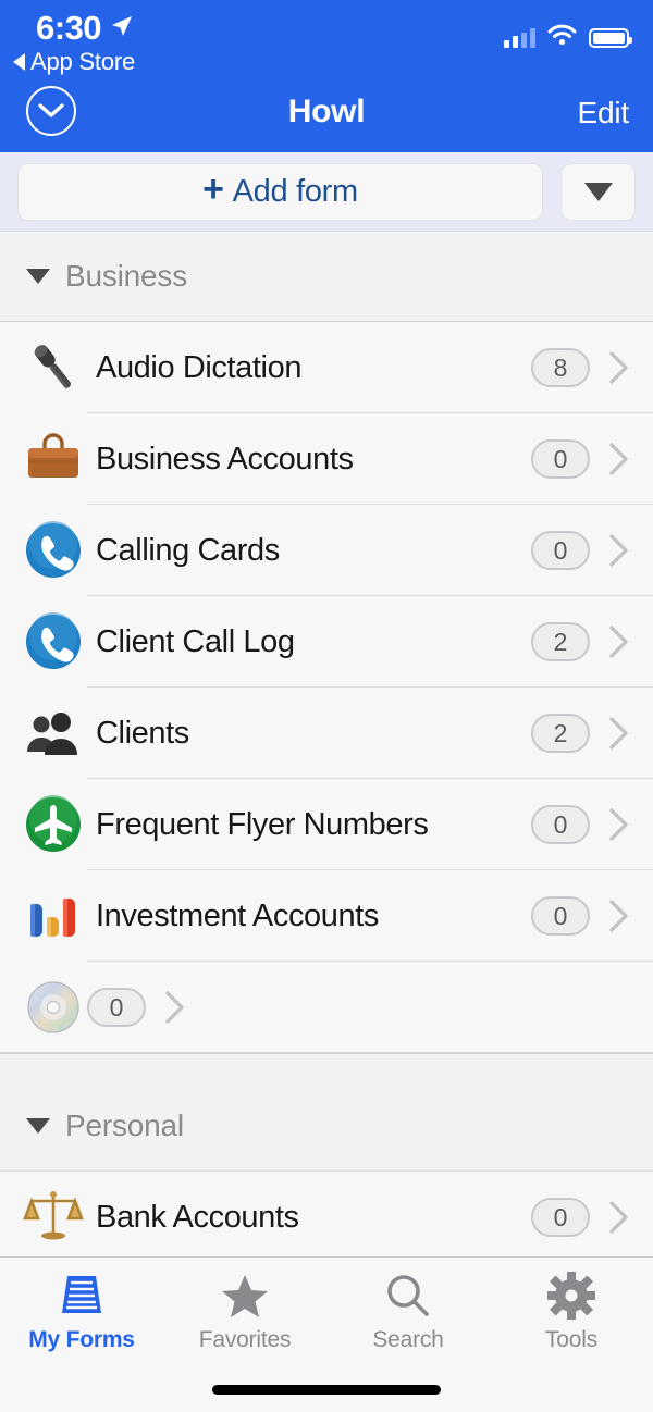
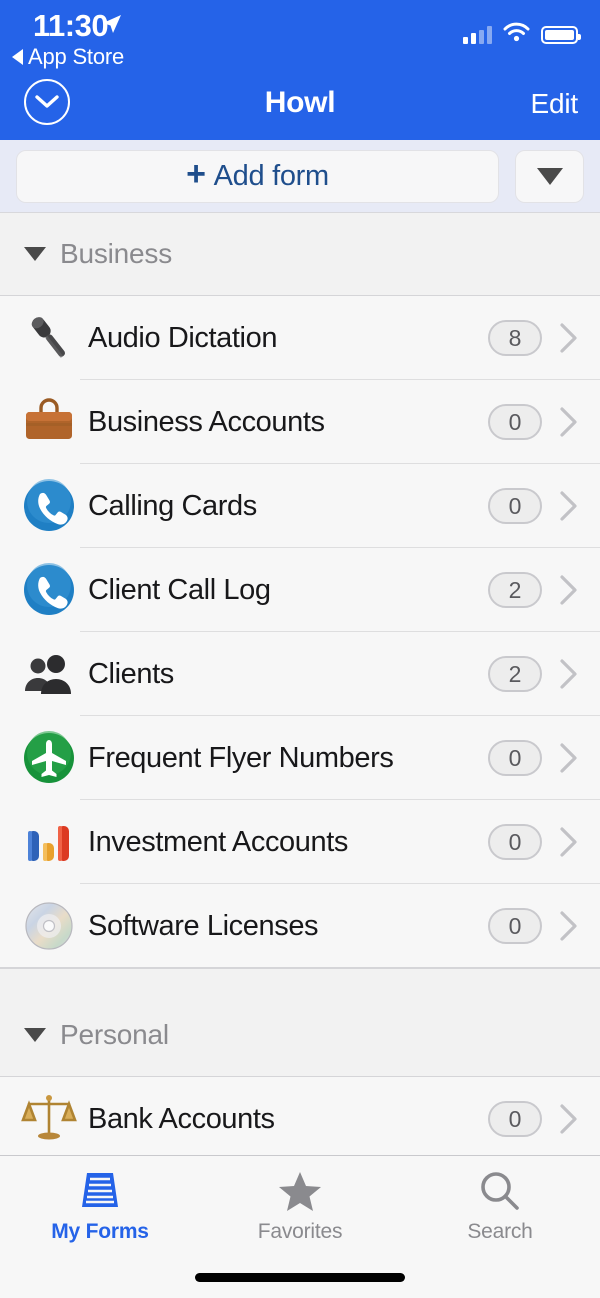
- 6:30
+ 11:30
  App Store
  Howl
  Edit
  +
  Add form
  Business
  Audio Dictation
  8
  Business Accounts
  0
  Calling Cards
  0
  Client Call Log
  2
  Clients
  2
  Frequent Flyer Numbers
  0
  Investment Accounts
  0
+ Software Licenses
  0
  Personal
  Bank Accounts
  0
  My Forms
  Favorites
  Search
- Tools
